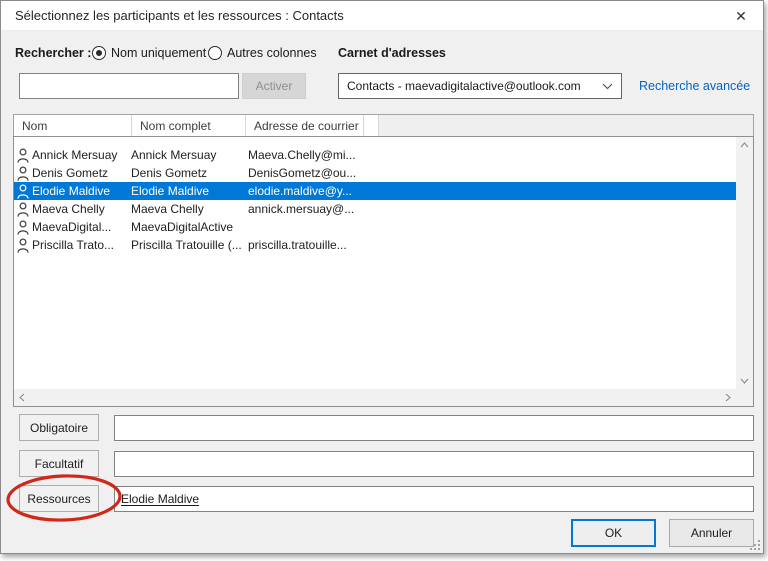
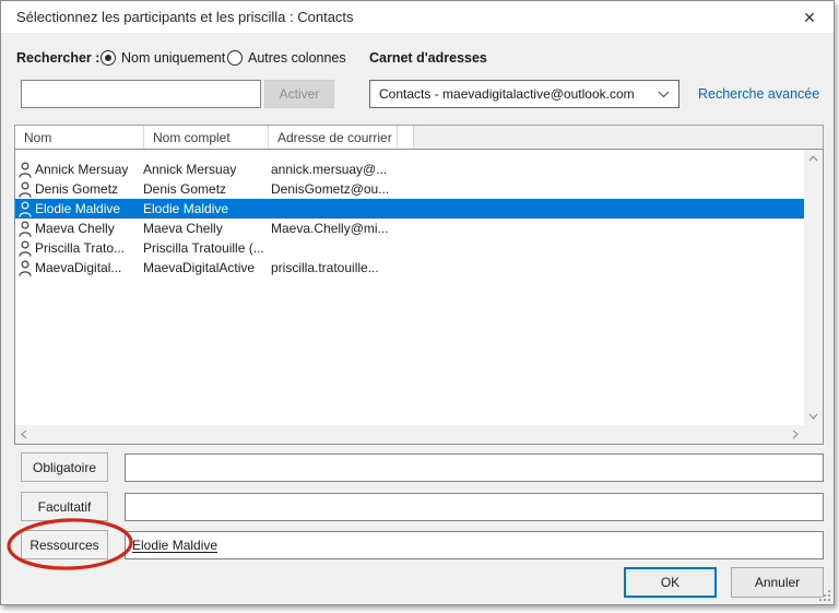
- Sélectionnez les participants et les ressources : Contacts
+ Sélectionnez les participants et les priscilla : Contacts
  ✕
  Rechercher :
  Nom uniquement
  Autres colonnes
  Carnet d'adresses
  Activer
  Contacts - maevadigitalactive@outlook.com
  Recherche avancée
  Nom
  Nom complet
  Adresse de courrier
  Annick Mersuay
  Annick Mersuay
- Maeva.Chelly@mi...
+ annick.mersuay@...
  Denis Gometz
  Denis Gometz
  DenisGometz@ou...
  Elodie Maldive
  Elodie Maldive
- elodie.maldive@y...
  Maeva Chelly
  Maeva Chelly
- annick.mersuay@...
+ Maeva.Chelly@mi...
- MaevaDigital...
+ Priscilla Trato...
- MaevaDigitalActive
+ Priscilla Tratouille (...
- Priscilla Trato...
+ MaevaDigital...
- Priscilla Tratouille (...
+ MaevaDigitalActive
  priscilla.tratouille...
  Obligatoire
  Facultatif
  Ressources
  Elodie Maldive
  OK
  Annuler
